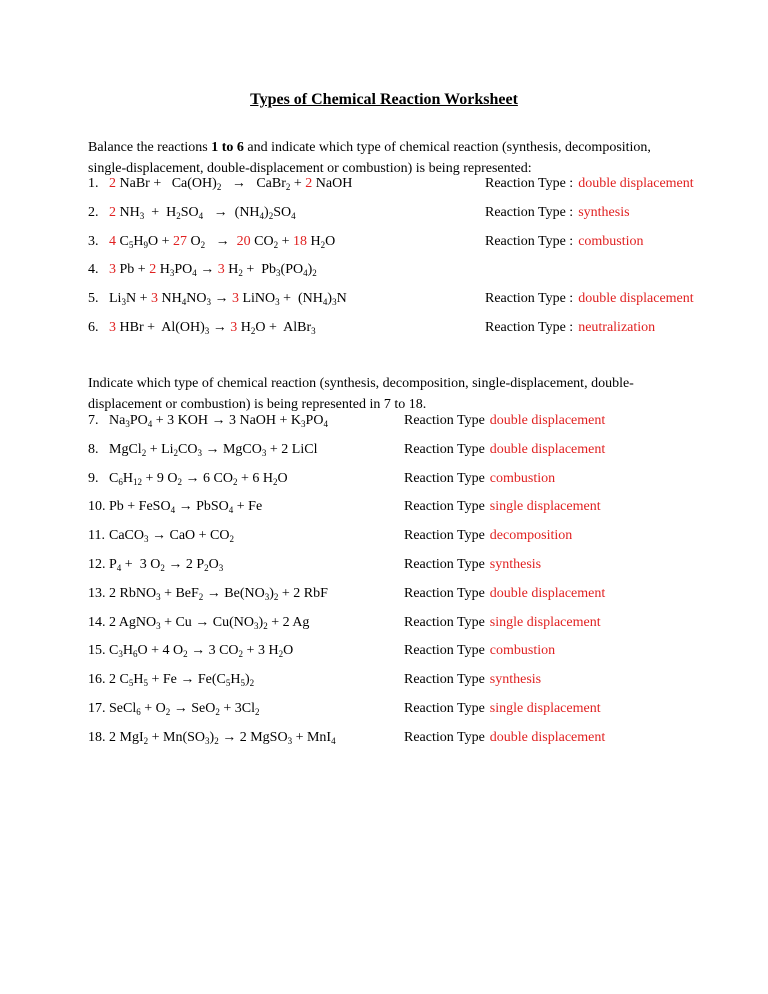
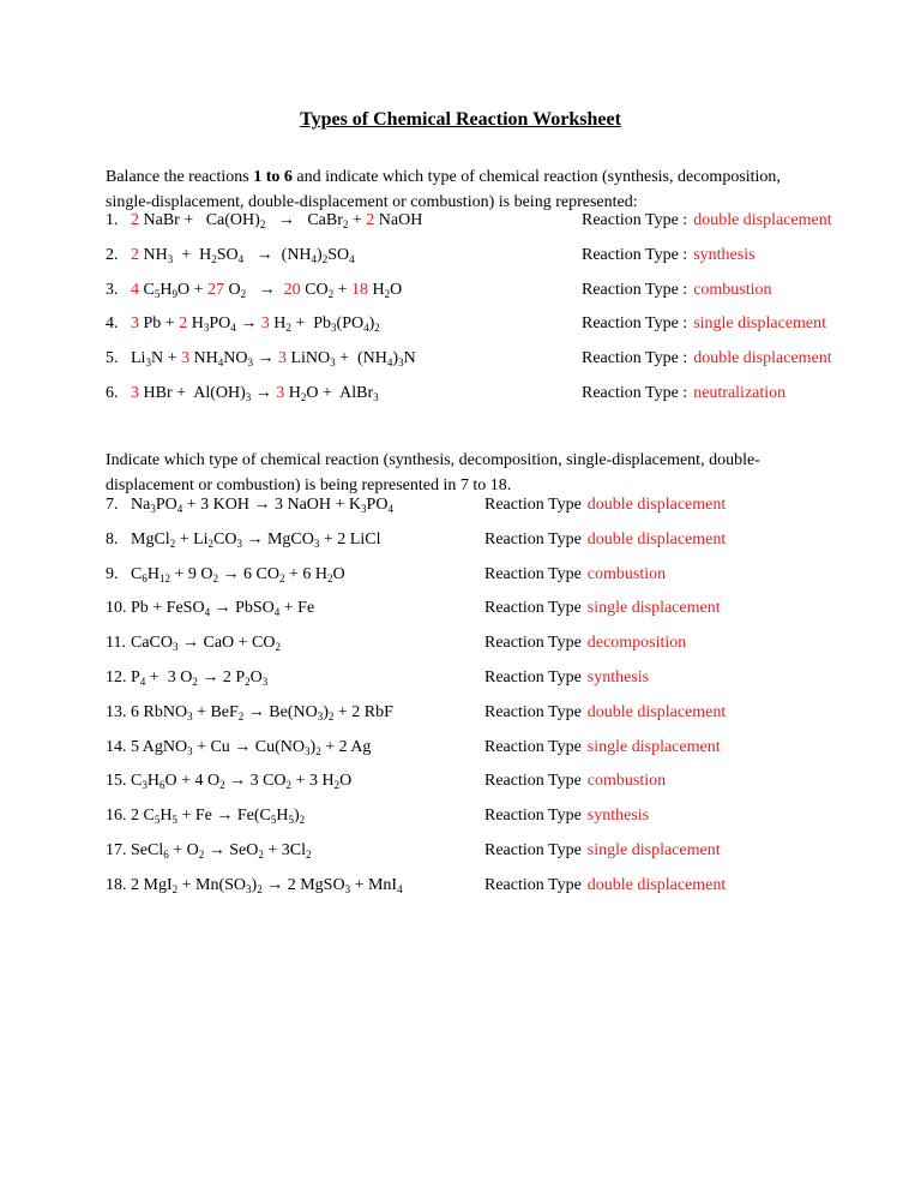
  Types of Chemical Reaction Worksheet
  Balance the reactions 1 to 6 and indicate which type of chemical reaction (synthesis, decomposition, single-displacement, double-displacement or combustion) is being represented:
  1. 2 NaBr + Ca(OH)2 → CaBr2 + 2 NaOH
  Reaction Type : double displacement
  2. 2 NH3 + H2SO4 → (NH4)2SO4
  Reaction Type : synthesis
  3. 4 C5H9O + 27 O2 → 20 CO2 + 18 H2O
  Reaction Type : combustion
  4. 3 Pb + 2 H3PO4 → 3 H2 + Pb3(PO4)2
+ Reaction Type : single displacement
  5. Li3N + 3 NH4NO3 → 3 LiNO3 + (NH4)3N
  Reaction Type : double displacement
  6. 3 HBr + Al(OH)3 → 3 H2O + AlBr3
  Reaction Type : neutralization
  Indicate which type of chemical reaction (synthesis, decomposition, single-displacement, double-displacement or combustion) is being represented in 7 to 18.
  7. Na3PO4 + 3 KOH → 3 NaOH + K3PO4
  Reaction Type double displacement
  8. MgCl2 + Li2CO3 → MgCO3 + 2 LiCl
  Reaction Type double displacement
  9. C6H12 + 9 O2 → 6 CO2 + 6 H2O
  Reaction Type combustion
  10. Pb + FeSO4 → PbSO4 + Fe
  Reaction Type single displacement
  11. CaCO3 → CaO + CO2
  Reaction Type decomposition
  12. P4 + 3 O2 → 2 P2O3
  Reaction Type synthesis
- 13. 2 RbNO3 + BeF2 → Be(NO3)2 + 2 RbF
+ 13. 6 RbNO3 + BeF2 → Be(NO3)2 + 2 RbF
  Reaction Type double displacement
- 14. 2 AgNO3 + Cu → Cu(NO3)2 + 2 Ag
+ 14. 5 AgNO3 + Cu → Cu(NO3)2 + 2 Ag
  Reaction Type single displacement
  15. C3H6O + 4 O2 → 3 CO2 + 3 H2O
  Reaction Type combustion
  16. 2 C5H5 + Fe → Fe(C5H5)2
  Reaction Type synthesis
  17. SeCl6 + O2 → SeO2 + 3Cl2
  Reaction Type single displacement
  18. 2 MgI2 + Mn(SO3)2 → 2 MgSO3 + MnI4
  Reaction Type double displacement
